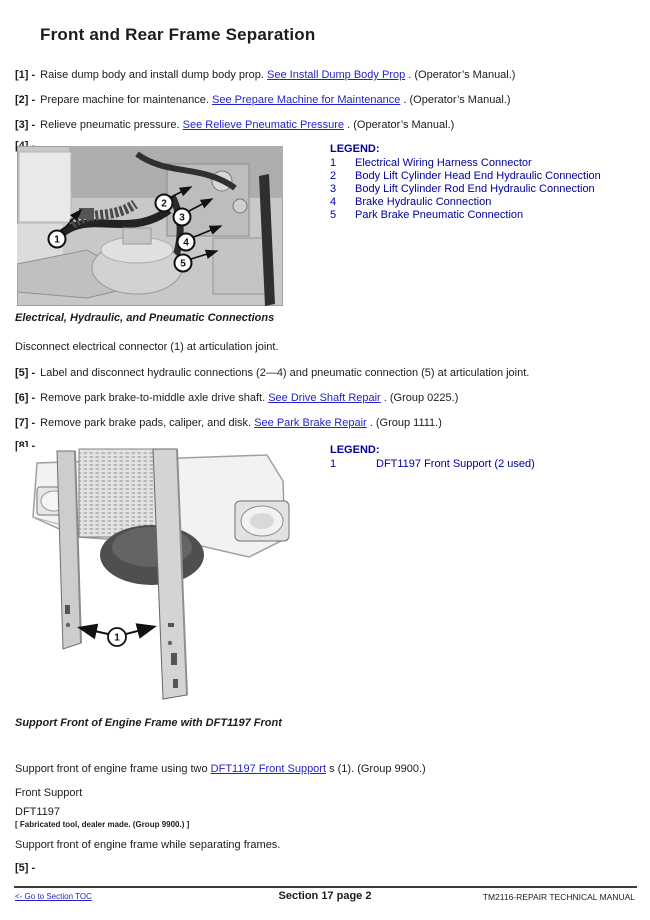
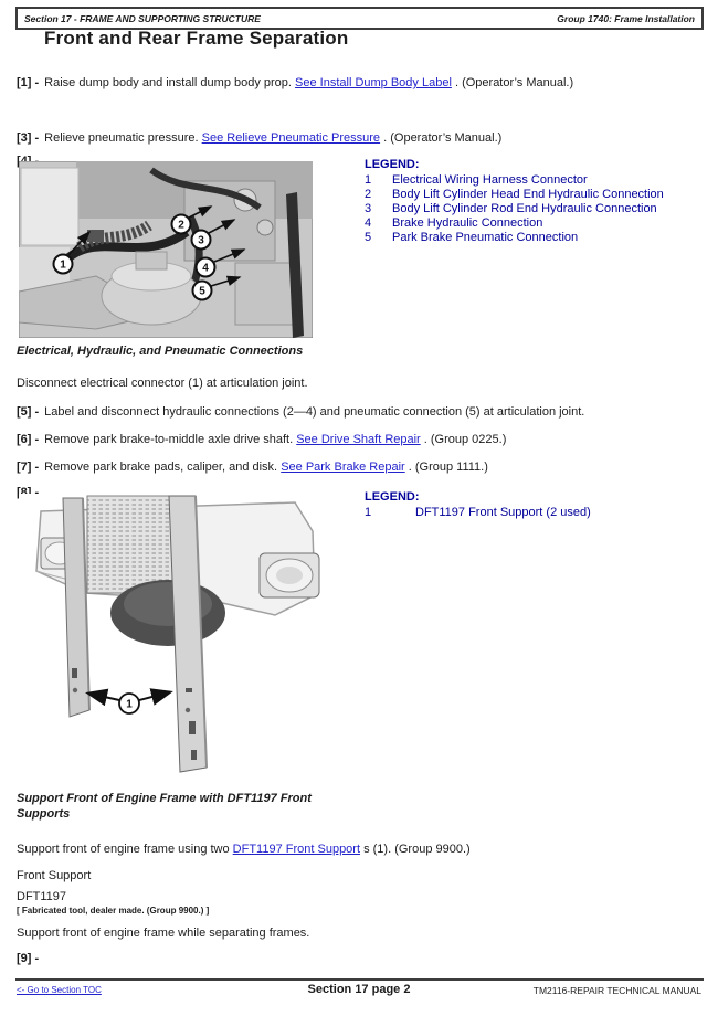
+ Section 17 - FRAME AND SUPPORTING STRUCTURE
+ Group 1740: Frame Installation
  Front and Rear Frame Separation
- [1] - Raise dump body and install dump body prop. See Install Dump Body Prop . (Operator’s Manual.)
+ [1] - Raise dump body and install dump body prop. See Install Dump Body Label . (Operator’s Manual.)
- [2] - Prepare machine for maintenance. See Prepare Machine for Maintenance . (Operator’s Manual.)
  [3] - Relieve pneumatic pressure. See Relieve Pneumatic Pressure . (Operator’s Manual.)
  1
  2
  3
  4
  5
  LEGEND:
  1
  Electrical Wiring Harness Connector
  2
  Body Lift Cylinder Head End Hydraulic Connection
  3
  Body Lift Cylinder Rod End Hydraulic Connection
  4
  Brake Hydraulic Connection
  5
  Park Brake Pneumatic Connection
  Electrical, Hydraulic, and Pneumatic Connections
  Disconnect electrical connector (1) at articulation joint.
  [5] - Label and disconnect hydraulic connections (2—4) and pneumatic connection (5) at articulation joint.
  [6] - Remove park brake-to-middle axle drive shaft. See Drive Shaft Repair . (Group 0225.)
  [7] - Remove park brake pads, caliper, and disk. See Park Brake Repair . (Group 1111.)
  [8] -
  1
  LEGEND:
  1
  DFT1197 Front Support (2 used)
  Support Front of Engine Frame with DFT1197 Front
+ Supports
  Support front of engine frame using two DFT1197 Front Support s (1). (Group 9900.)
  Front Support
  DFT1197
  [ Fabricated tool, dealer made. (Group 9900.) ]
  Support front of engine frame while separating frames.
- [5] -
+ [9] -
  <- Go to Section TOC
  Section 17 page 2
  TM2116-REPAIR TECHNICAL MANUAL
